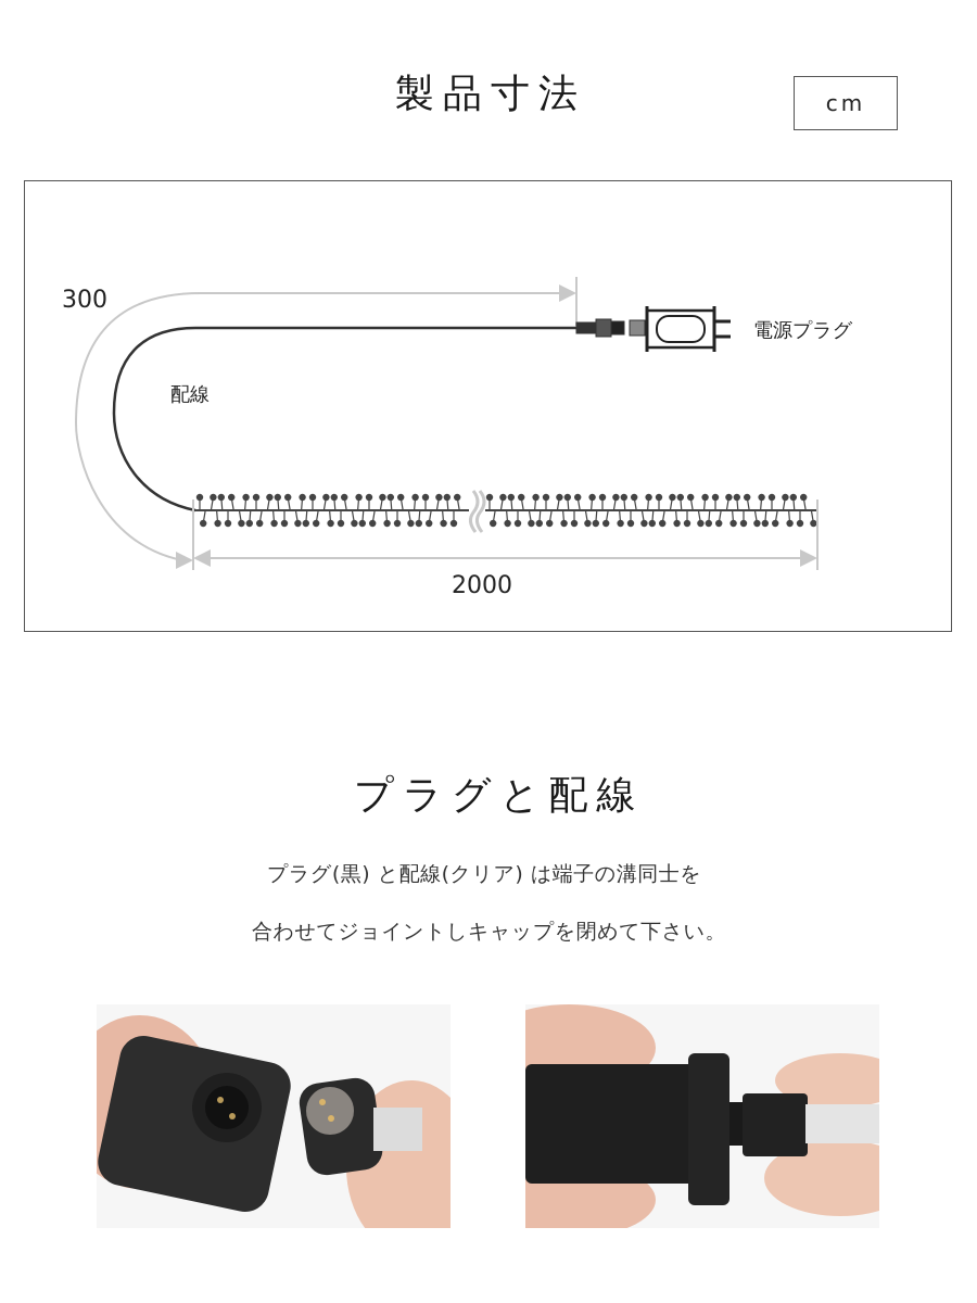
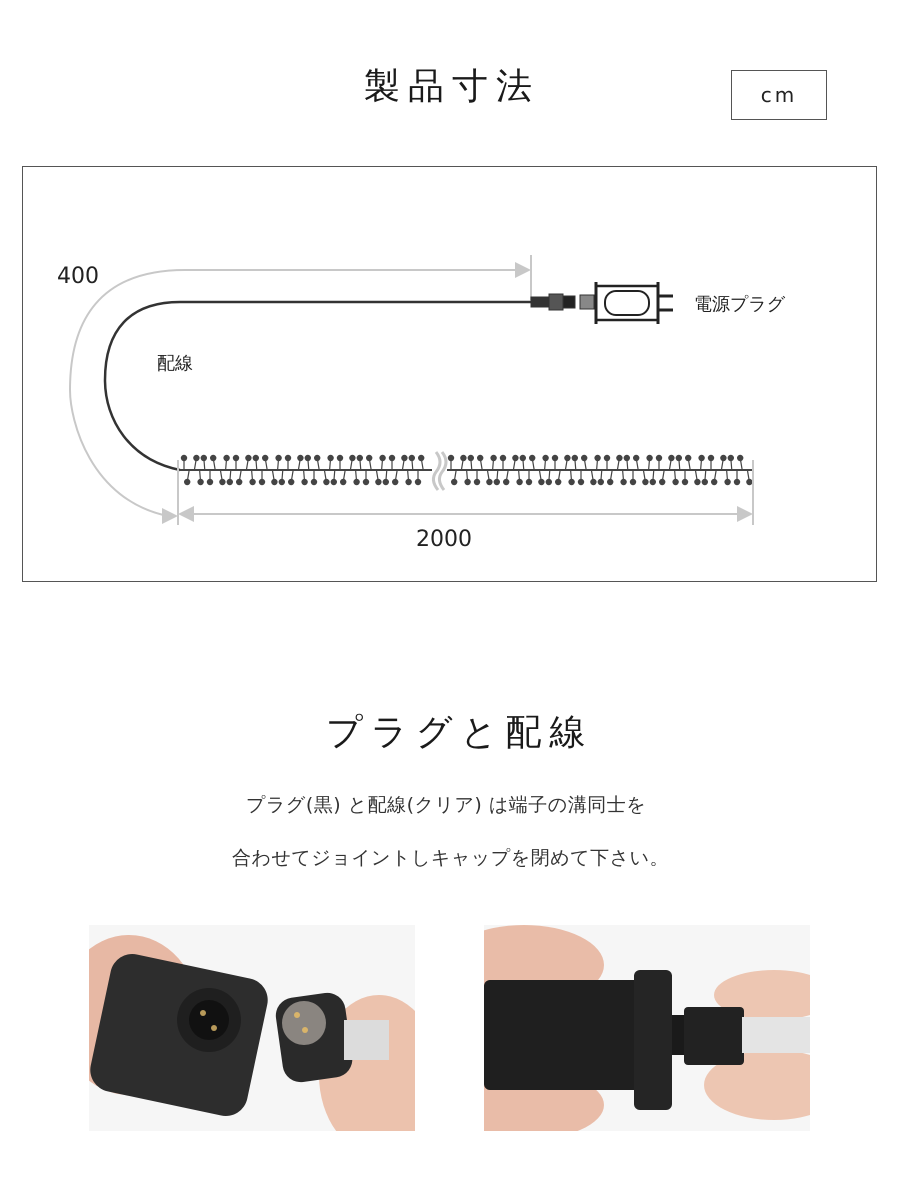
  製品寸法
  cm
- 300
+ 400
  配線
  電源プラグ
  2000
  プラグと配線
  プラグ(黒) と配線(クリア) は端子の溝同士を
  合わせてジョイントしキャップを閉めて下さい。
